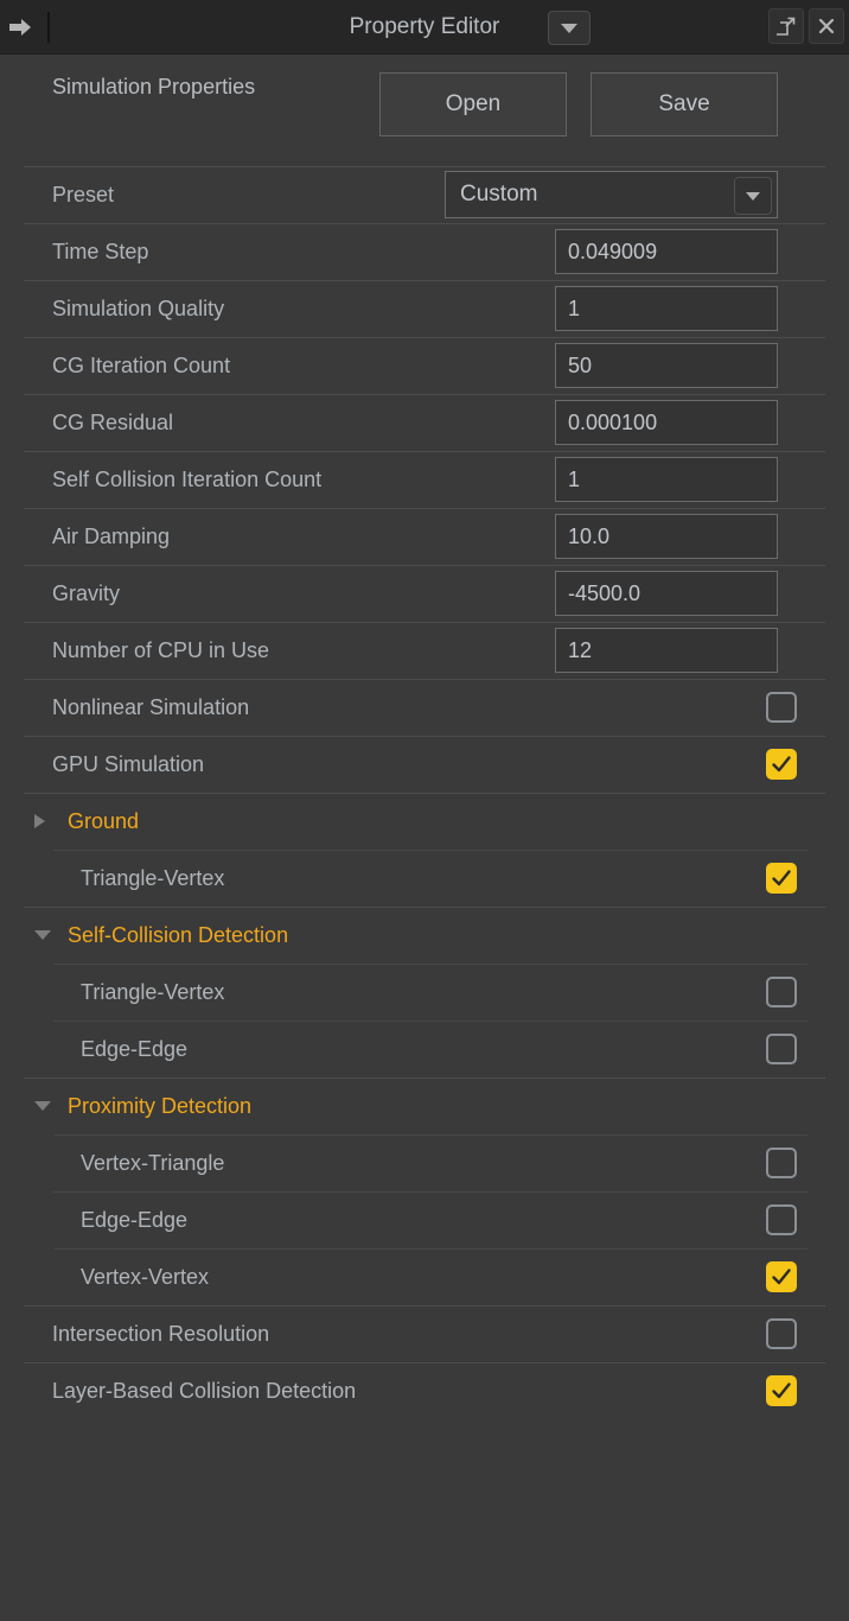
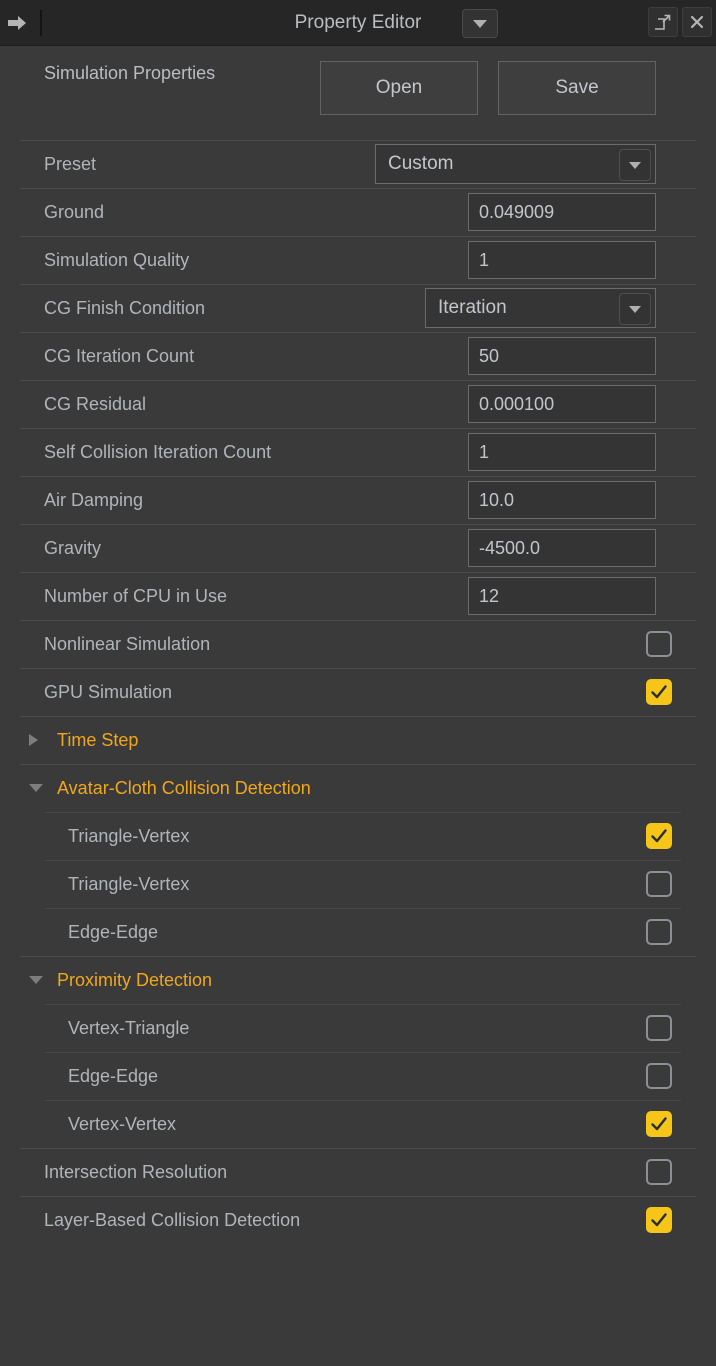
  Property Editor
  Simulation Properties
  Open
  Save
  Preset
  Custom
- Time Step
+ Ground
  0.049009
  Simulation Quality
  1
+ CG Finish Condition
+ Iteration
  CG Iteration Count
  50
  CG Residual
  0.000100
  Self Collision Iteration Count
  1
  Air Damping
  10.0
  Gravity
  -4500.0
  Number of CPU in Use
  12
  Nonlinear Simulation
  GPU Simulation
- Ground
+ Time Step
+ Avatar-Cloth Collision Detection
  Triangle-Vertex
- Self-Collision Detection
  Triangle-Vertex
  Edge-Edge
  Proximity Detection
  Vertex-Triangle
  Edge-Edge
  Vertex-Vertex
  Intersection Resolution
  Layer-Based Collision Detection
